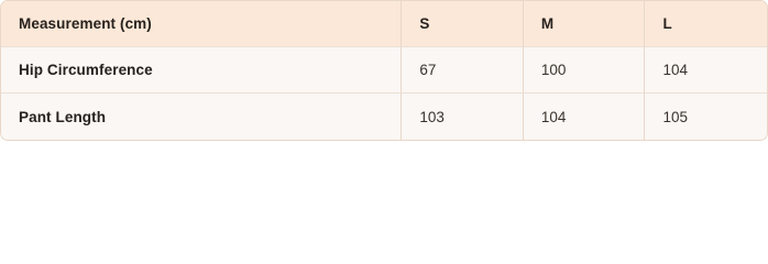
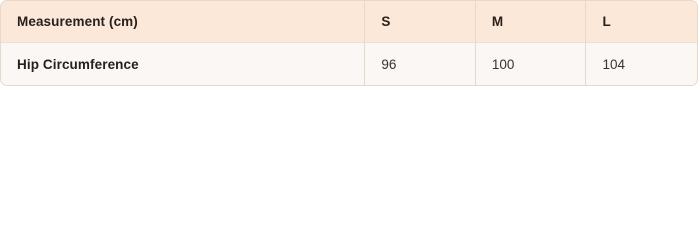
  Measurement (cm)	S	M	L
- Hip Circumference	67	100	104
+ Hip Circumference	96	100	104
- Pant Length	103	104	105
